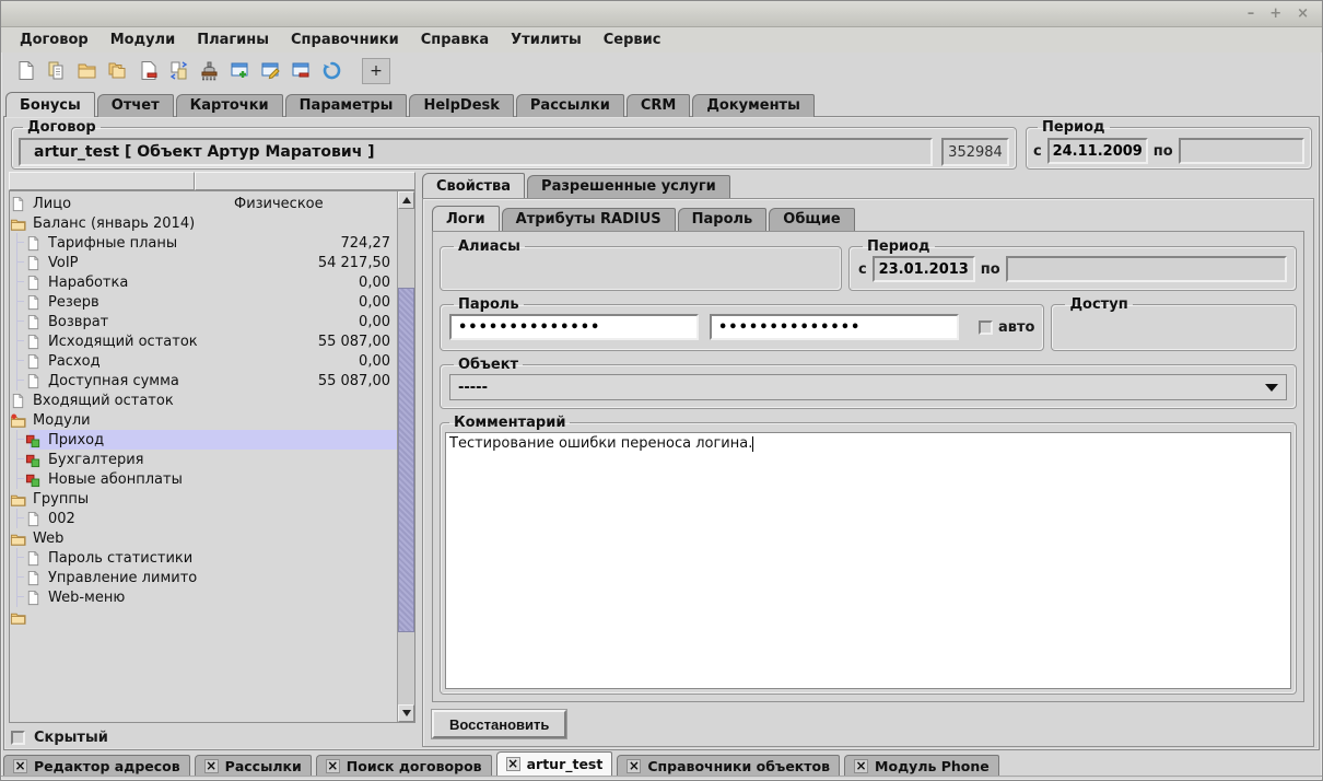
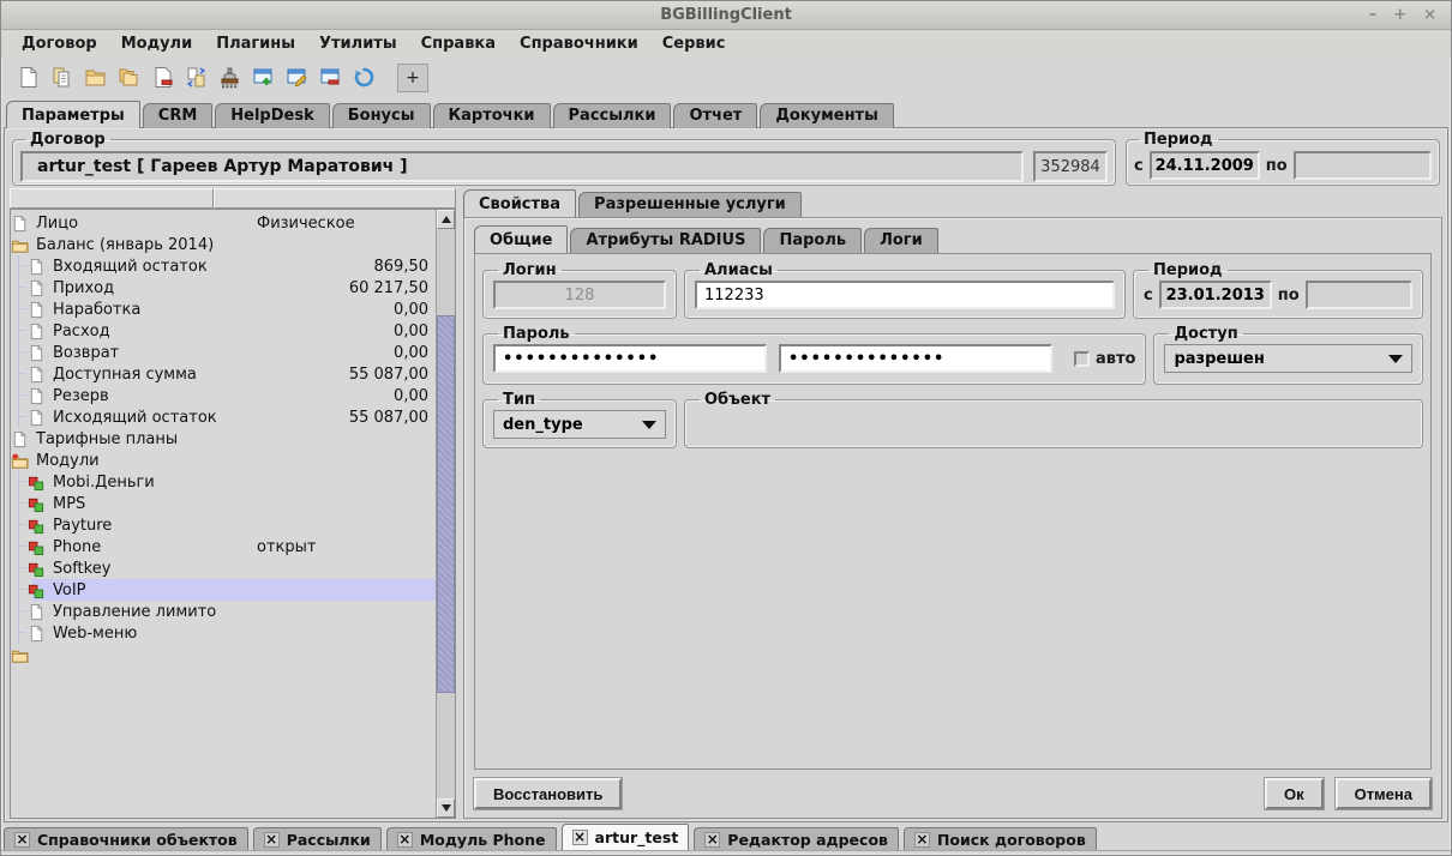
+ BGBillingClient
  –
  +
  ×
  Договор
  Модули
  Плагины
- Справочники
+ Утилиты
  Справка
- Утилиты
+ Справочники
  Сервис
  +
- Бонусы
+ Параметры
- Отчет
+ CRM
- Карточки
+ HelpDesk
- Параметры
+ Бонусы
- HelpDesk
+ Карточки
  Рассылки
- CRM
+ Отчет
  Документы
  Договор
- artur_test [ Объект Артур Маратович ]
+ artur_test [ Гареев Артур Маратович ]
  352984
  Период
  с
  24.11.2009
  по
  Лицо
  Физическое
  Баланс (январь 2014)
- Тарифные планы
+ Входящий остаток
- 724,27
+ 869,50
- VoIP
+ Приход
- 54 217,50
+ 60 217,50
  Наработка
  0,00
- Резерв
+ Расход
  0,00
  Возврат
  0,00
- Исходящий остаток
+ Доступная сумма
  55 087,00
- Расход
+ Резерв
  0,00
- Доступная сумма
+ Исходящий остаток
  55 087,00
- Входящий остаток
+ Тарифные планы
  Модули
+ Mobi.Деньги
+ MPS
+ Payture
+ Phone
+ открыт
+ Softkey
- Приход
+ VoIP
- Бухгалтерия
- Новые абонплаты
- Группы
- 002
- Web
- Пароль статистики
  Управление лимито
  Web-меню
- Скрытый
  Свойства
  Разрешенные услуги
- Логи
+ Общие
  Атрибуты RADIUS
  Пароль
- Общие
+ Логи
+ Логин
+ 128
  Алиасы
+ 112233
  Период
  с
  23.01.2013
  по
  Пароль
  ••••••••••••••
  ••••••••••••••
  авто
  Доступ
+ разрешен
+ Тип
+ den_type
  Объект
- -----
- Комментарий
- Тестирование ошибки переноса логина.
  Восстановить
+ Ок
+ Отмена
  ×
- Редактор адресов
+ Справочники объектов
  ×
  Рассылки
  ×
- Поиск договоров
+ Модуль Phone
  ×
  artur_test
  ×
- Справочники объектов
+ Редактор адресов
  ×
- Модуль Phone
+ Поиск договоров
